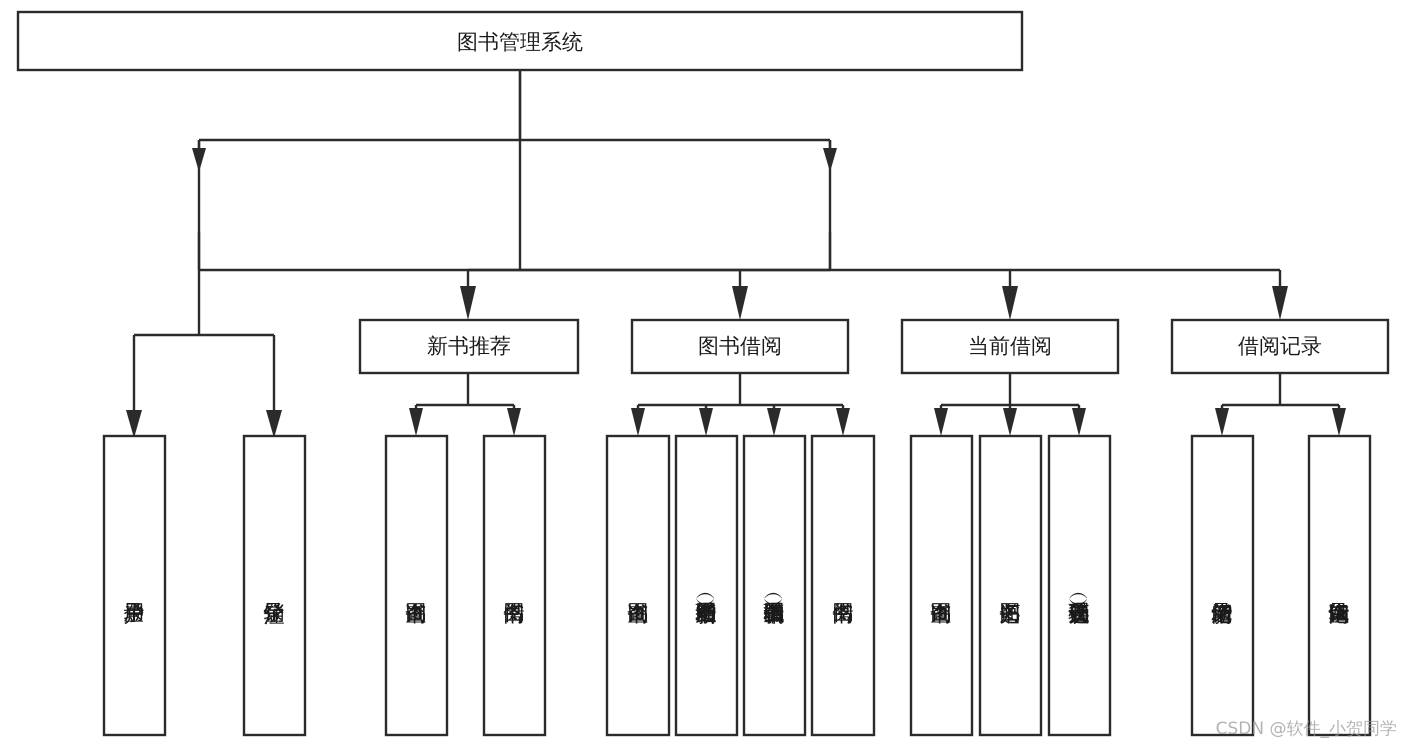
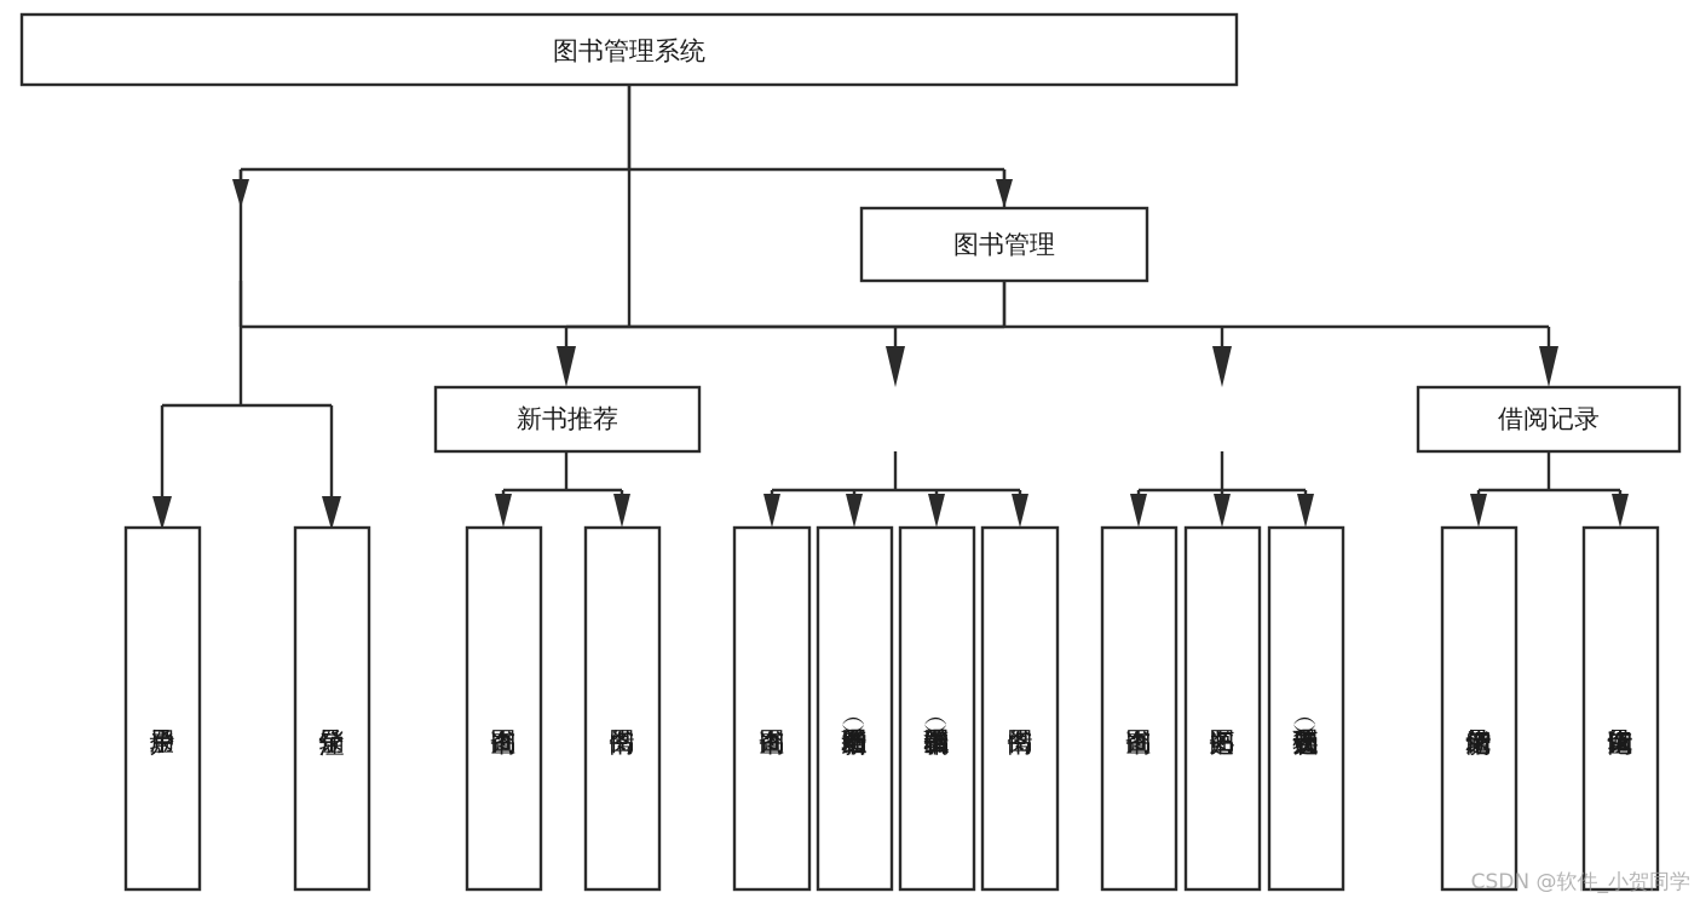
  图书管理系统
+ 图书管理
  新书推荐
- 图书借阅
- 当前借阅
  借阅记录
  CSDN @软件_小贺同学
